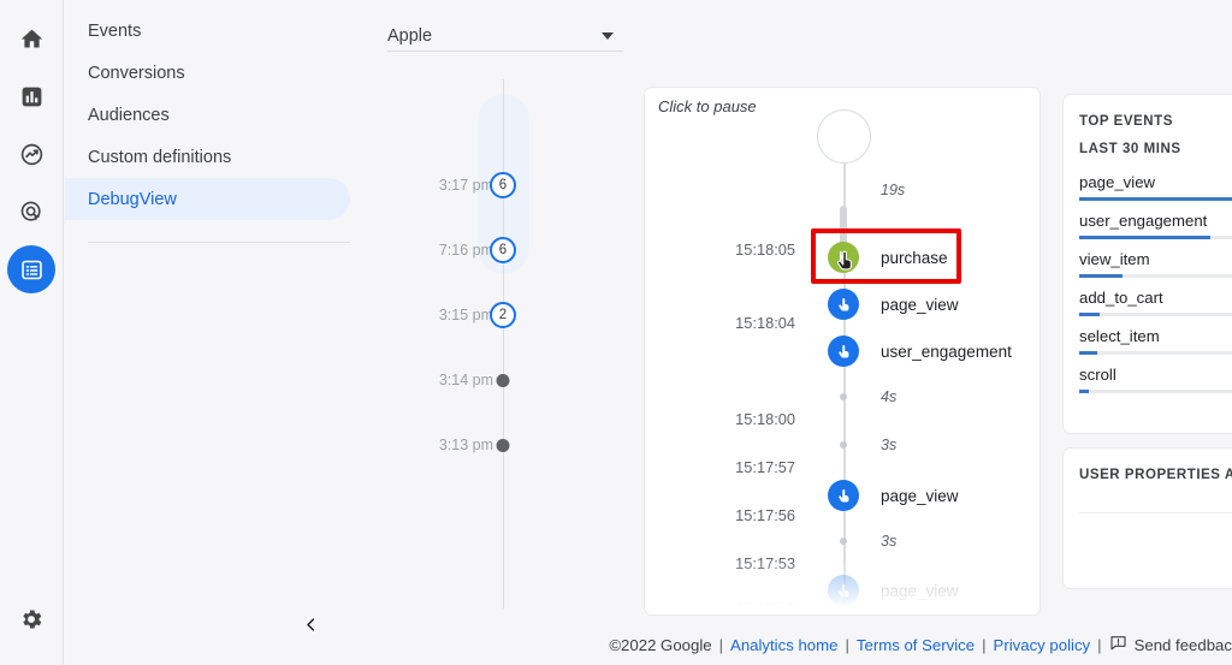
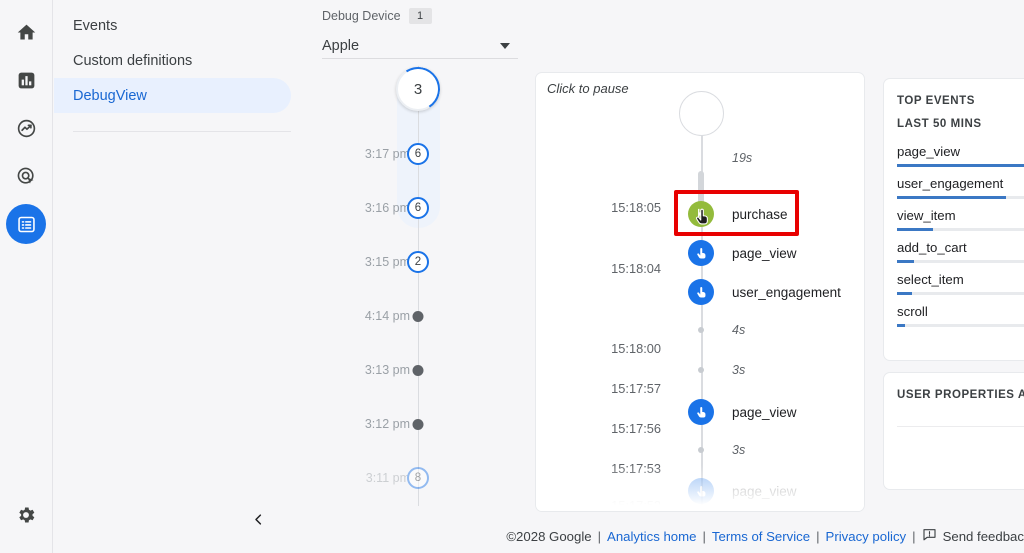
  Events
- Conversions
- Audiences
  Custom definitions
  DebugView
+ Debug Device
+ 1
  Apple
+ 3
  3:17 pm
  6
- 7:16 pm
+ 3:16 pm
  6
  3:15 pm
  2
- 3:14 pm
+ 4:14 pm
  3:13 pm
+ 3:12 pm
+ 3:11 pm
+ 8
  Click to pause
  19s
  4s
  3s
  3s
  15:18:05
  15:18:04
  15:18:00
  15:17:57
  15:17:56
  purchase
  page_view
  user_engagement
  page_view
  TOP EVENTS
- LAST 30 MINS
+ LAST 50 MINS
  page_view
  user_engagement
  view_item
  add_to_cart
  select_item
  scroll
  USER PROPERTIES A
- ©2022 Google
+ ©2028 Google
  |
  Analytics home
  |
  Terms of Service
  |
  Privacy policy
  |
  Send feedbac
